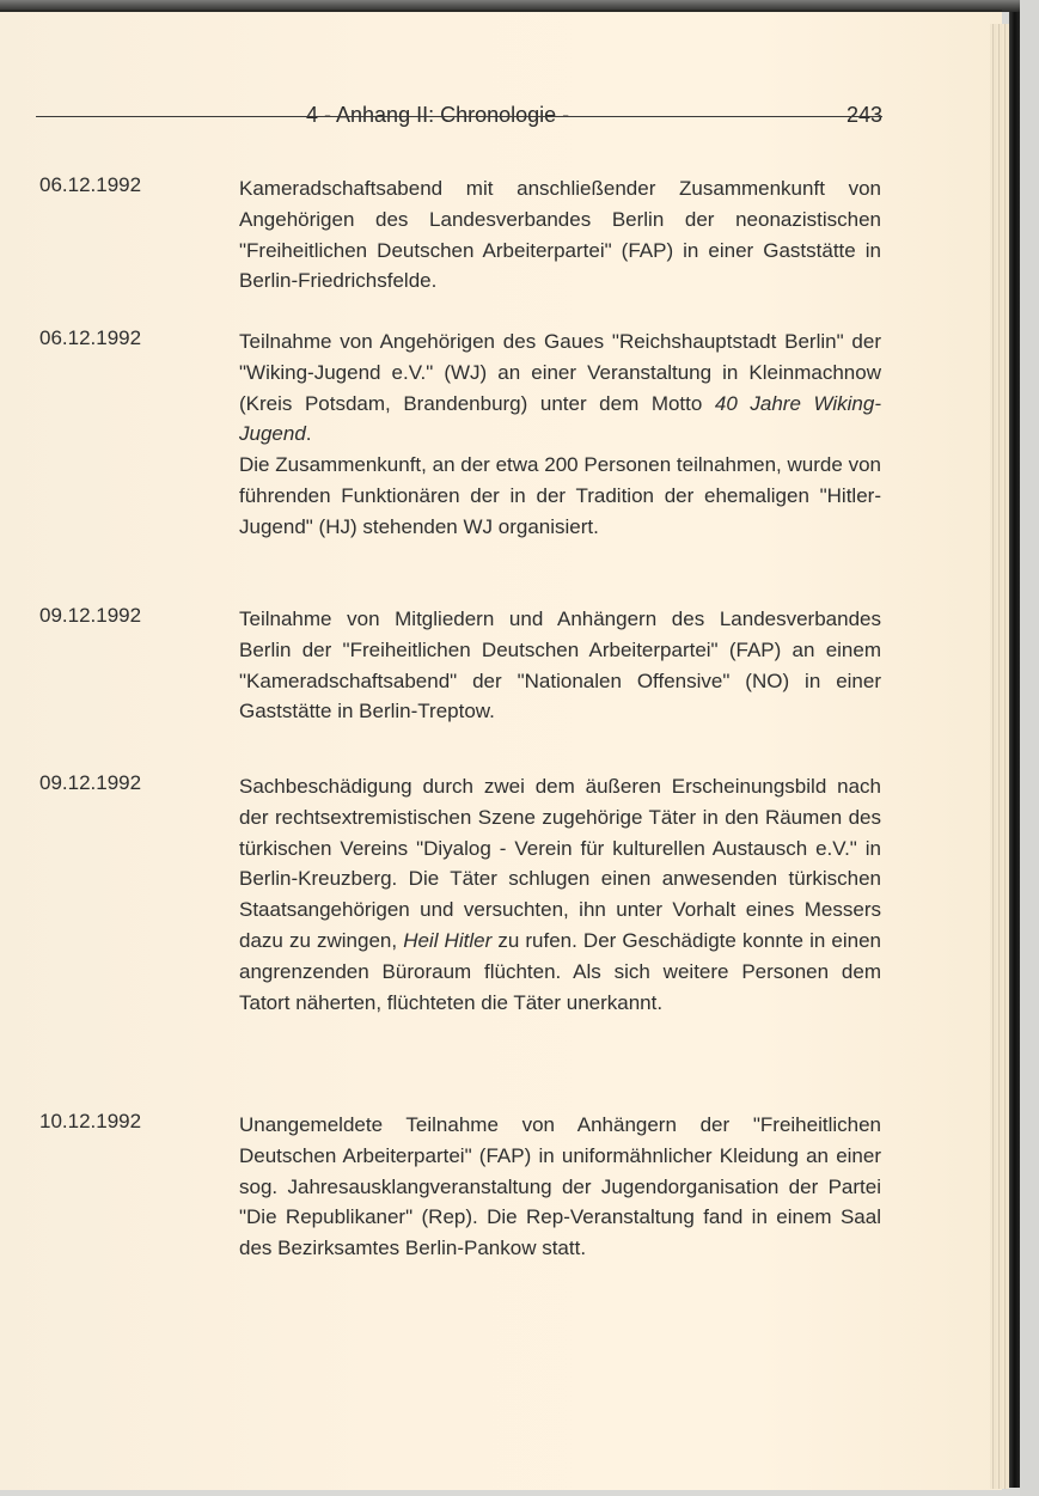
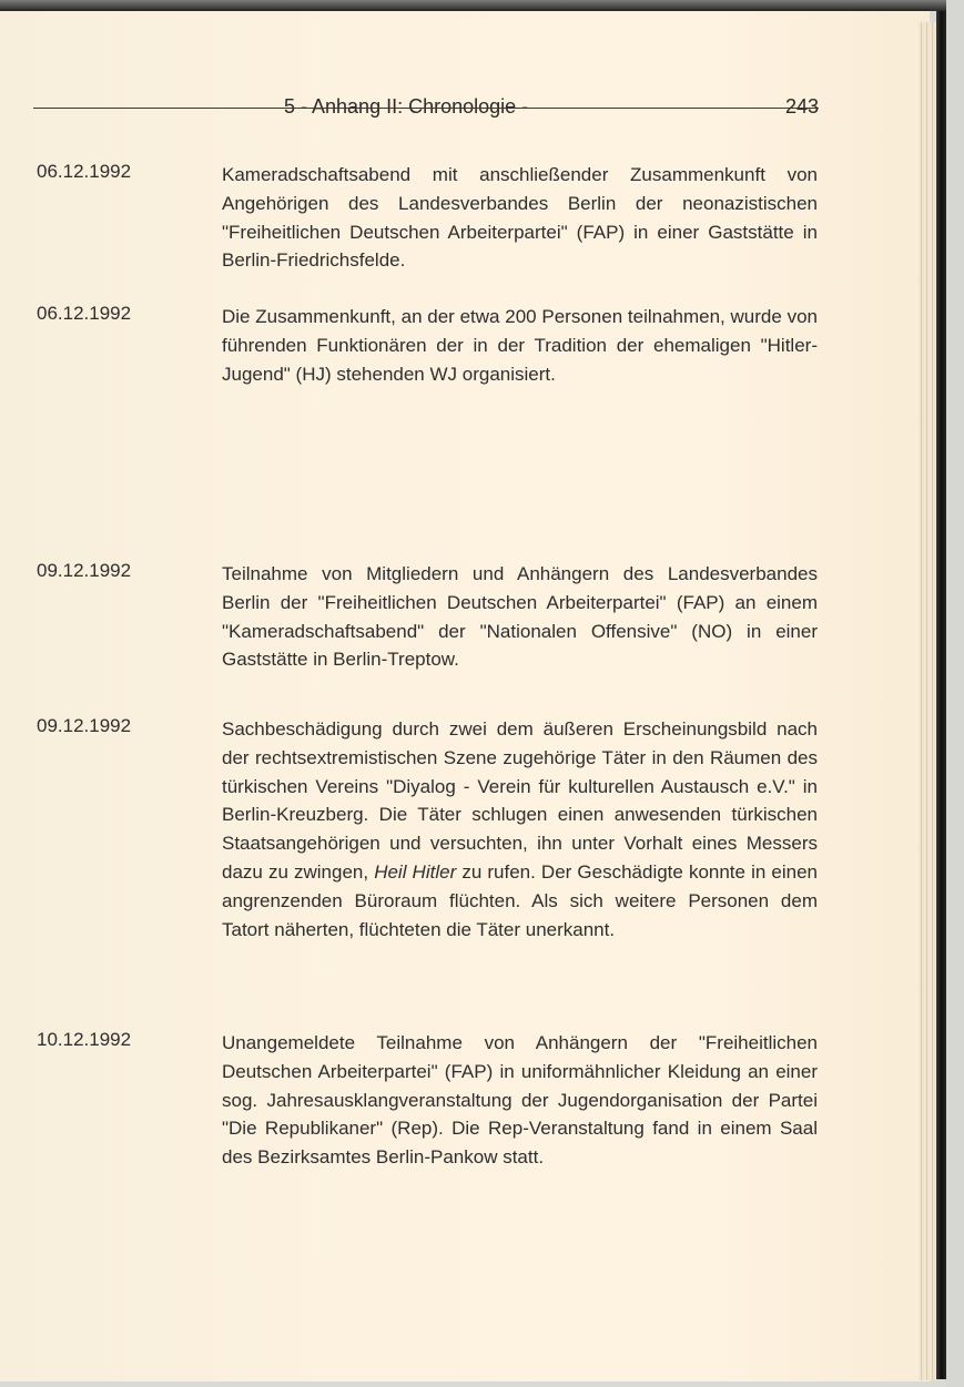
- 4 - Anhang II: Chronologie -
+ 5 - Anhang II: Chronologie -
  243
  06.12.1992
  Kameradschaftsabend mit anschließender Zusammenkunft von Angehörigen des Landesverbandes Berlin der neonazistischen "Freiheitlichen Deutschen Arbeiterpartei" (FAP) in einer Gaststätte in Berlin-Friedrichsfelde.
  06.12.1992
- Teilnahme von Angehörigen des Gaues "Reichshauptstadt Berlin" der "Wiking-Jugend e.V." (WJ) an einer Veranstaltung in Kleinmachnow (Kreis Potsdam, Brandenburg) unter dem Motto 40 Jahre Wiking-Jugend.
  Die Zusammenkunft, an der etwa 200 Personen teilnahmen, wurde von führenden Funktionären der in der Tradition der ehemaligen "Hitler-Jugend" (HJ) stehenden WJ organisiert.
  09.12.1992
  Teilnahme von Mitgliedern und Anhängern des Landesverbandes Berlin der "Freiheitlichen Deutschen Arbeiterpartei" (FAP) an einem "Kameradschaftsabend" der "Nationalen Offensive" (NO) in einer Gaststätte in Berlin-Treptow.
  09.12.1992
  Sachbeschädigung durch zwei dem äußeren Erscheinungsbild nach der rechtsextremistischen Szene zugehörige Täter in den Räumen des türkischen Vereins "Diyalog - Verein für kulturellen Austausch e.V." in Berlin-Kreuzberg. Die Täter schlugen einen anwesenden türkischen Staatsangehörigen und versuchten, ihn unter Vorhalt eines Messers dazu zu zwingen, Heil Hitler zu rufen. Der Geschädigte konnte in einen angrenzenden Büroraum flüchten. Als sich weitere Personen dem Tatort näherten, flüchteten die Täter unerkannt.
  10.12.1992
  Unangemeldete Teilnahme von Anhängern der "Freiheitlichen Deutschen Arbeiterpartei" (FAP) in uniformähnlicher Kleidung an einer sog. Jahresausklangveranstaltung der Jugendorganisation der Partei "Die Republikaner" (Rep). Die Rep-Veranstaltung fand in einem Saal des Bezirksamtes Berlin-Pankow statt.
